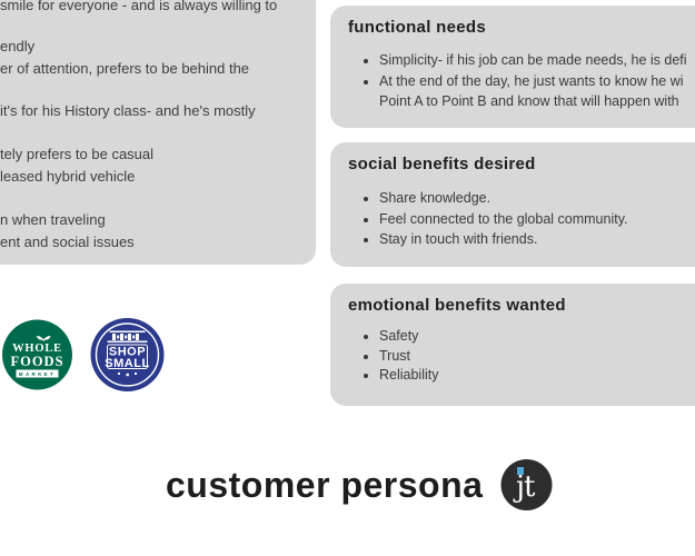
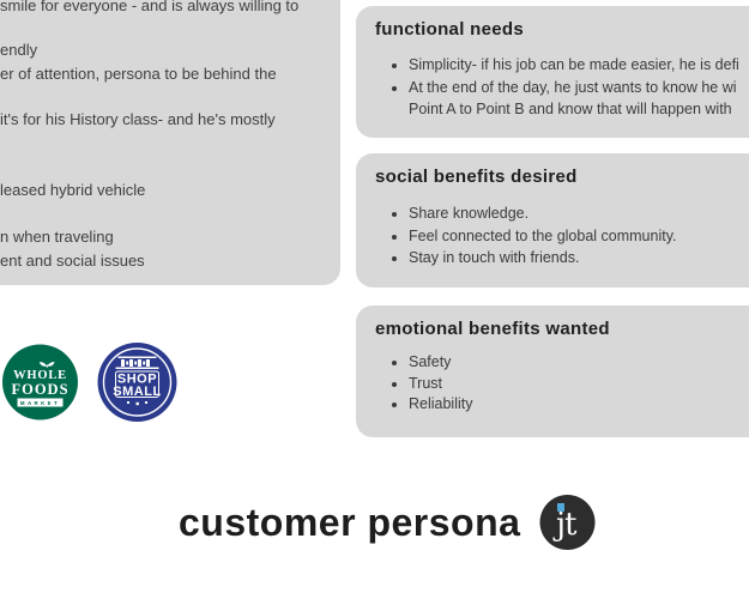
  smile for everyone - and is always willing to
  endly
- er of attention, prefers to be behind the
+ er of attention, persona to be behind the
  it's for his History class- and he's mostly
- tely prefers to be casual
  leased hybrid vehicle
  n when traveling
  ent and social issues
  functional needs
- Simplicity- if his job can be made needs, he is defi
+ Simplicity- if his job can be made easier, he is defi
  At the end of the day, he just wants to know he wi
  Point A to Point B and know that will happen with
  social benefits desired
  Share knowledge.
  Feel connected to the global community.
  Stay in touch with friends.
  emotional benefits wanted
  Safety
  Trust
  Reliability
  WHOLE
  FOODS
  SHOP
  SMALL
  customer persona
  jt
